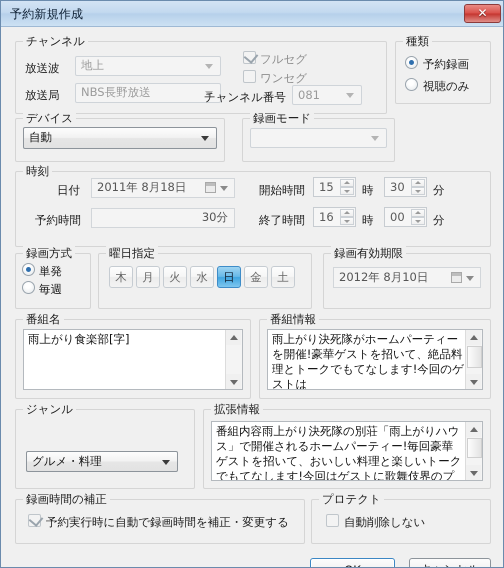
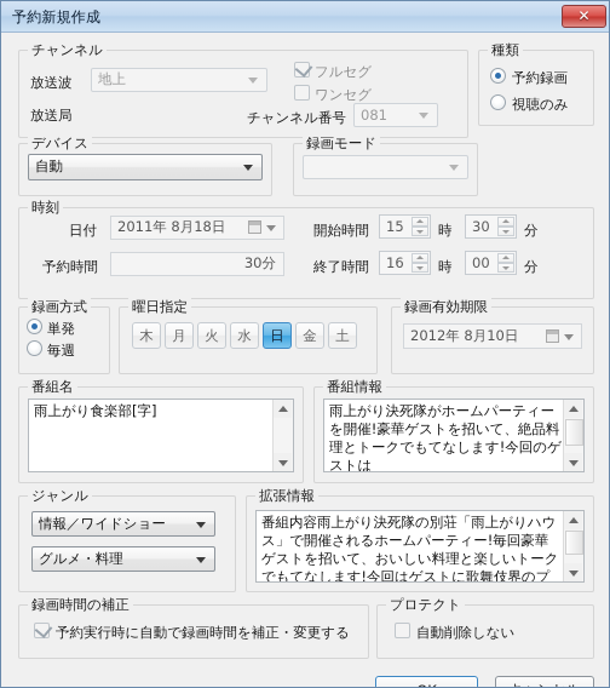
  予約新規作成
  ✕
  チャンネル
  放送波
  地上
  放送局
- NBS長野放送
  フルセグ
  ワンセグ
  チャンネル番号
  081
  種類
  予約録画
  視聴のみ
  デバイス
  自動
  録画モード
  時刻
  日付
  2011年 8月18日
  予約時間
  30分
  開始時間
  15
  時
  30
  分
  終了時間
  16
  時
  00
  分
  録画方式
  単発
  毎週
  曜日指定
  木
  月
  火
  水
  日
  金
  土
  録画有効期限
  2012年 8月10日
  番組名
  雨上がり食楽部[字]
  番組情報
  雨上がり決死隊がホームパーティーを開催!豪華ゲストを招いて、絶品料理とトークでもてなします!今回のゲストは
  ジャンル
+ 情報／ワイドショー
  グルメ・料理
  拡張情報
  番組内容雨上がり決死隊の別荘「雨上がりハウス」で開催されるホームパーティー!毎回豪華ゲストを招いて、おいしい料理と楽しいトークでもてなします!今回はゲストに歌舞伎界のプ
  録画時間の補正
  予約実行時に自動で録画時間を補正・変更する
  プロテクト
  自動削除しない
